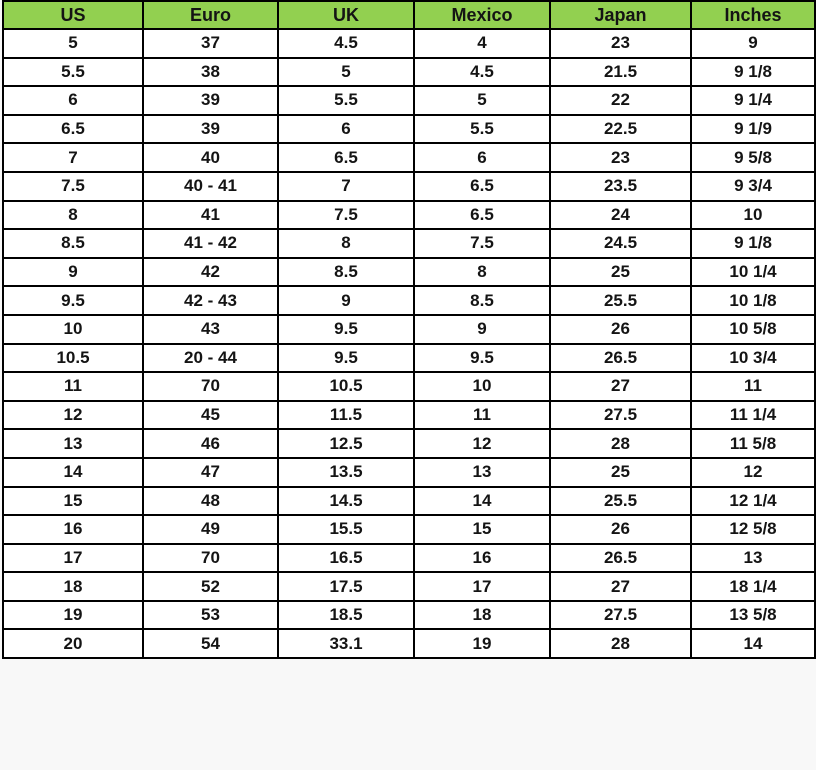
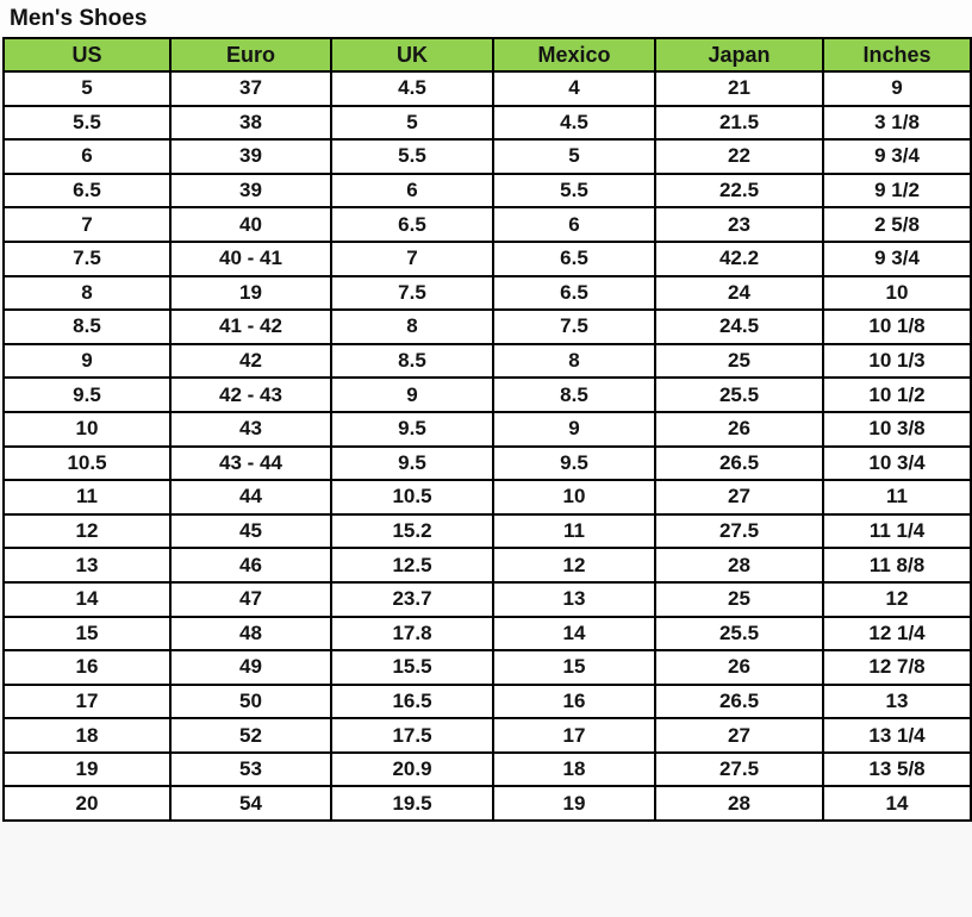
+ Men's Shoes
  US	Euro	UK	Mexico	Japan	Inches
- 5	37	4.5	4	23	9
+ 5	37	4.5	4	21	9
- 5.5	38	5	4.5	21.5	9 1/8
+ 5.5	38	5	4.5	21.5	3 1/8
- 6	39	5.5	5	22	9 1/4
+ 6	39	5.5	5	22	9 3/4
- 6.5	39	6	5.5	22.5	9 1/9
+ 6.5	39	6	5.5	22.5	9 1/2
- 7	40	6.5	6	23	9 5/8
+ 7	40	6.5	6	23	2 5/8
- 7.5	40 - 41	7	6.5	23.5	9 3/4
+ 7.5	40 - 41	7	6.5	42.2	9 3/4
- 8	41	7.5	6.5	24	10
+ 8	19	7.5	6.5	24	10
- 8.5	41 - 42	8	7.5	24.5	9 1/8
+ 8.5	41 - 42	8	7.5	24.5	10 1/8
- 9	42	8.5	8	25	10 1/4
+ 9	42	8.5	8	25	10 1/3
- 9.5	42 - 43	9	8.5	25.5	10 1/8
+ 9.5	42 - 43	9	8.5	25.5	10 1/2
- 10	43	9.5	9	26	10 5/8
+ 10	43	9.5	9	26	10 3/8
- 10.5	20 - 44	9.5	9.5	26.5	10 3/4
+ 10.5	43 - 44	9.5	9.5	26.5	10 3/4
- 11	70	10.5	10	27	11
+ 11	44	10.5	10	27	11
- 12	45	11.5	11	27.5	11 1/4
+ 12	45	15.2	11	27.5	11 1/4
- 13	46	12.5	12	28	11 5/8
+ 13	46	12.5	12	28	11 8/8
- 14	47	13.5	13	25	12
+ 14	47	23.7	13	25	12
- 15	48	14.5	14	25.5	12 1/4
+ 15	48	17.8	14	25.5	12 1/4
- 16	49	15.5	15	26	12 5/8
+ 16	49	15.5	15	26	12 7/8
- 17	70	16.5	16	26.5	13
+ 17	50	16.5	16	26.5	13
- 18	52	17.5	17	27	18 1/4
+ 18	52	17.5	17	27	13 1/4
- 19	53	18.5	18	27.5	13 5/8
+ 19	53	20.9	18	27.5	13 5/8
- 20	54	33.1	19	28	14
+ 20	54	19.5	19	28	14
